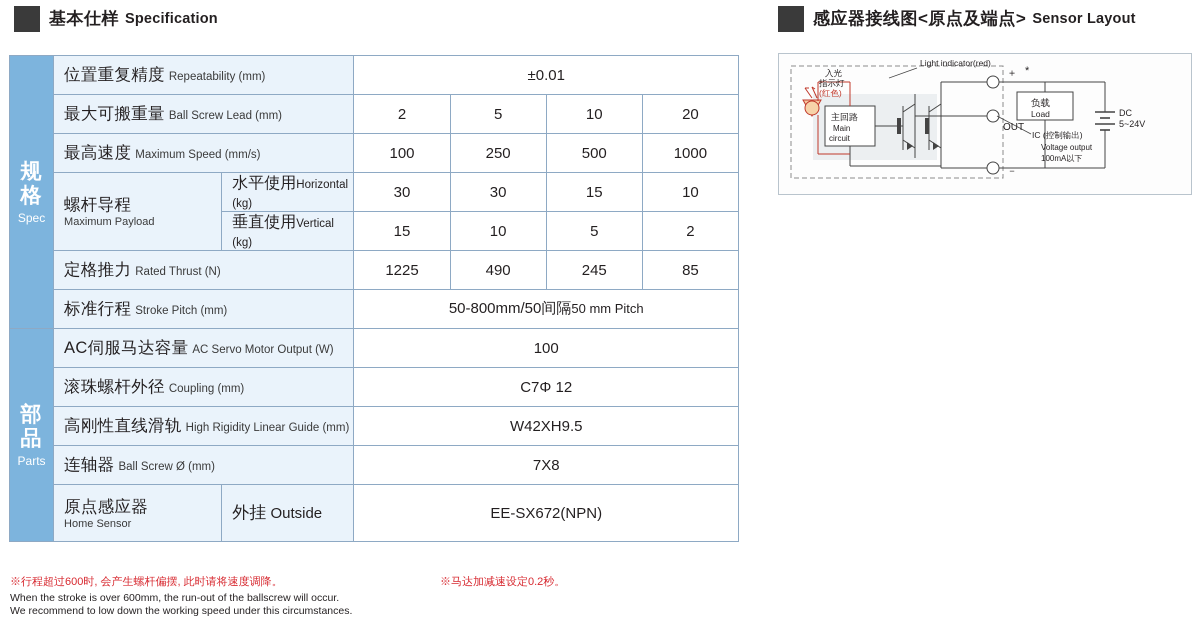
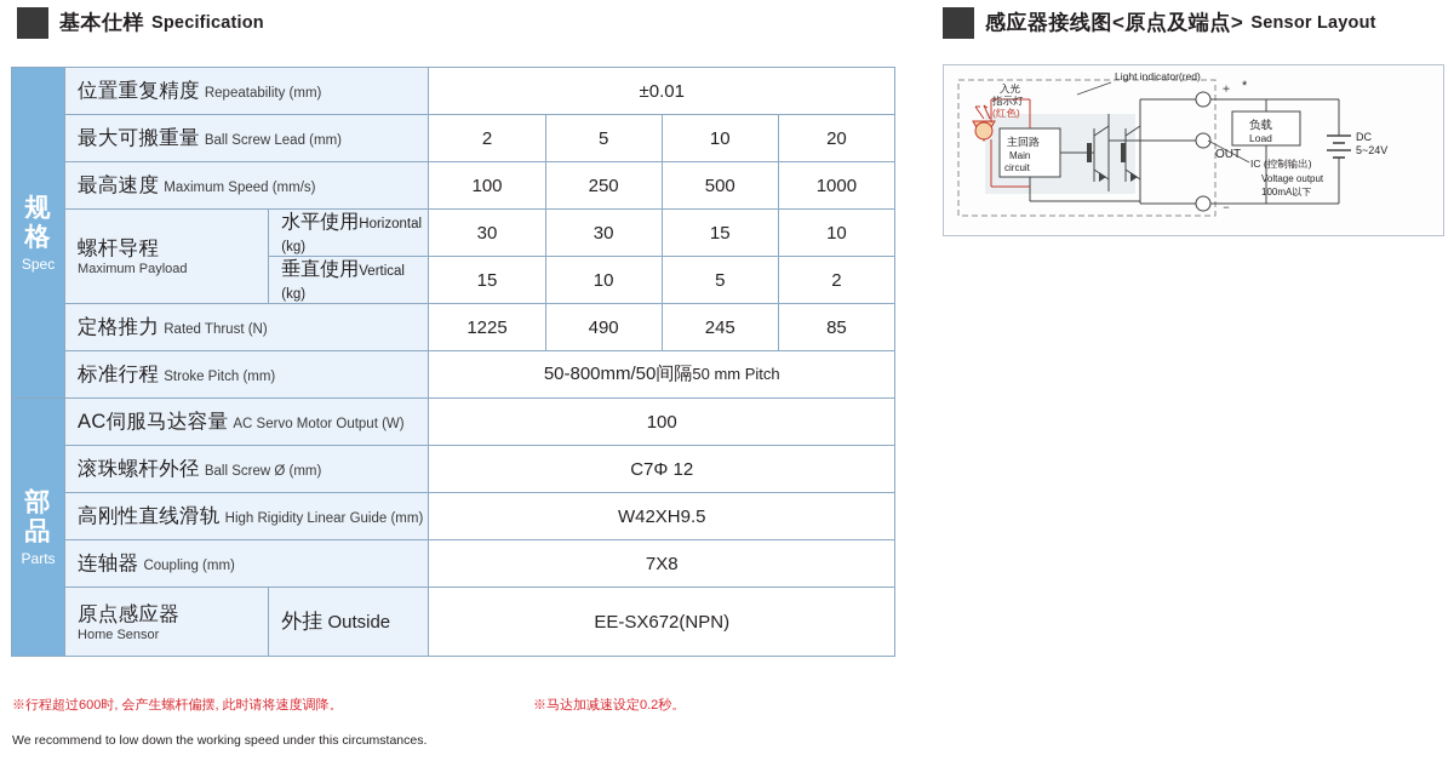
  基本仕样
  Specification
  感应器接线图<原点及端点>
  Sensor Layout
  规格 Spec	位置重复精度 Repeatability (mm)	±0.01
  最大可搬重量 Ball Screw Lead (mm)	2	5	10	20
  最高速度 Maximum Speed (mm/s)	100	250	500	1000
  螺杆导程 Maximum Payload	水平使用Horizontal (kg)	30	30	15	10
  垂直使用Vertical (kg)	15	10	5	2
  定格推力 Rated Thrust (N)	1225	490	245	85
  标准行程 Stroke Pitch (mm)	50-800mm/50间隔50 mm Pitch
  部品 Parts	AC伺服马达容量 AC Servo Motor Output (W)	100
- 滚珠螺杆外径 Coupling (mm)	C7Φ 12
+ 滚珠螺杆外径 Ball Screw Ø (mm)	C7Φ 12
  高刚性直线滑轨 High Rigidity Linear Guide (mm)	W42XH9.5
- 连轴器 Ball Screw Ø (mm)	7X8
+ 连轴器 Coupling (mm)	7X8
  原点感应器 Home Sensor	外挂 Outside	EE-SX672(NPN)
  ※行程超过600时, 会产生螺杆偏摆, 此时请将速度调降。
- When the stroke is over 600mm, the run-out of the ballscrew will occur.
  We recommend to low down the working speed under this circumstances.
  ※马达加减速设定0.2秒。
  Light indicator(red)
  入光
  指示灯
  (红色)
  主回路
  Main
  circuit
  负载
  Load
  DC
  5~24V
  ＋
  *
  －
  OUT
  IC (控制输出)
  Voltage output
  100mA以下
